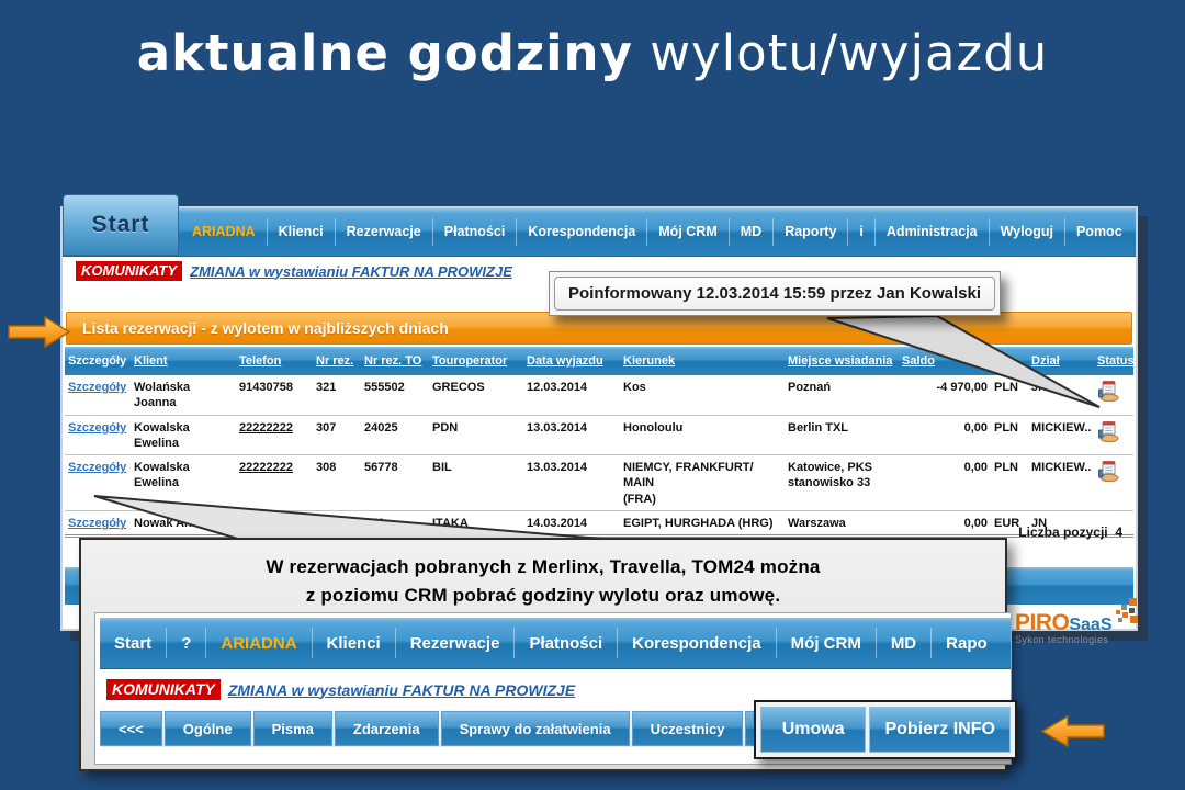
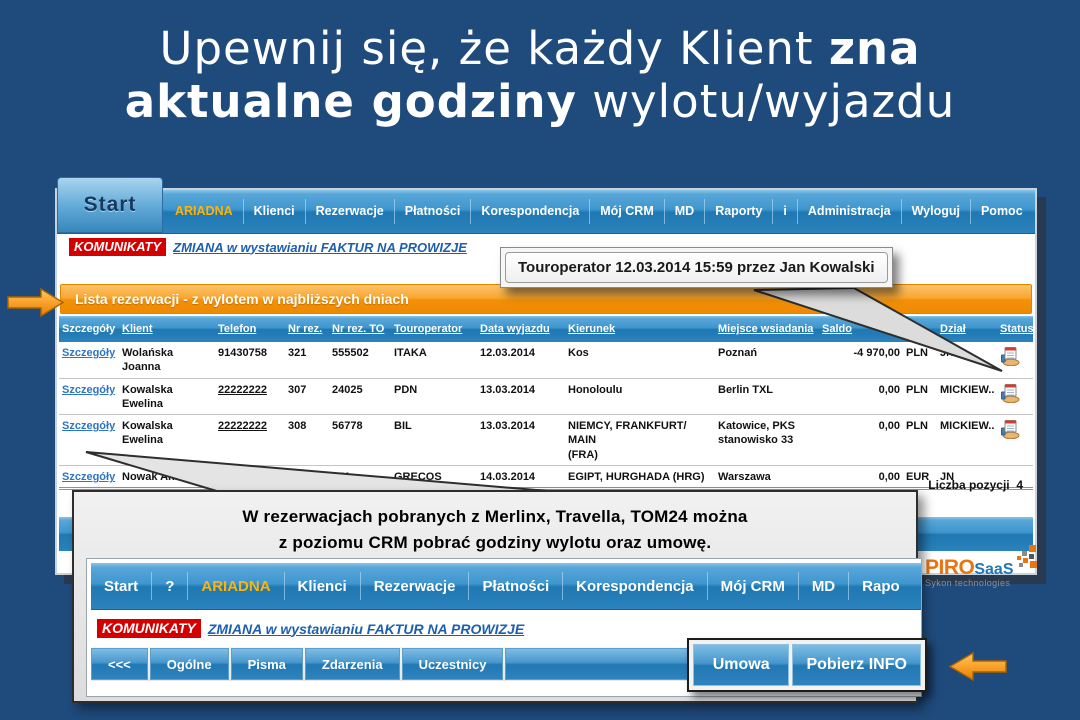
+ Upewnij się, że każdy Klient zna
  aktualne godziny wylotu/wyjazdu
  ARIADNA
  Klienci
  Rezerwacje
  Płatności
  Korespondencja
  Mój CRM
  MD
  Raporty
  i
  Administracja
  Wyloguj
  Pomoc
  Start
  KOMUNIKATY
  ZMIANA w wystawianiu FAKTUR NA PROWIZJE
  Lista rezerwacji - z wylotem w najbliższych dniach
  Szczegóły	Klient	Telefon	Nr rez.	Nr rez. TO	Touroperator	Data wyjazdu	Kierunek	Miejsce wsiadania	Saldo		Dział	Status
- Szczegóły	Wolańska Joanna	91430758	321	555502	GRECOS	12.03.2014	Kos	Poznań	-4 970,00	PLN	J
+ Szczegóły	Wolańska Joanna	91430758	321	555502	ITAKA	12.03.2014	Kos	Poznań	-4 970,00	PLN	J
  Szczegóły	KowalskaEwelina	22222222	307	24025	PDN	13.03.2014	Honoloulu	Berlin TXL	0,00	PLN	MICKIEW..
  Szczegóły	KowalskaEwelina	22222222	308	56778	BIL	13.03.2014	NIEMCY, FRANKFURT/ MAIN(FRA)	Katowice, PKSstanowisko 33	0,00	PLN	MICKIEW..
- Szczegóły	Nowak A				ITAKA	14.03.2014	EGIPT, HURGHADA (HRG)	Warszawa	0,00	EUR	JN
+ Szczegóły	Nowak A				GRECOS	14.03.2014	EGIPT, HURGHADA (HRG)	Warszawa	0,00	EUR	JN
  Liczba pozycji 4
  PIRO
  SaaS
  Sykon technologies
- Poinformowany 12.03.2014 15:59 przez Jan Kowalski
+ Touroperator 12.03.2014 15:59 przez Jan Kowalski
  W rezerwacjach pobranych z Merlinx, Travella, TOM24 można
  z poziomu CRM pobrać godziny wylotu oraz umowę.
  Start
  ?
  ARIADNA
  Klienci
  Rezerwacje
  Płatności
  Korespondencja
  Mój CRM
  MD
  Rapo
  KOMUNIKATY
  ZMIANA w wystawianiu FAKTUR NA PROWIZJE
  <<<
  Ogólne
  Pisma
  Zdarzenia
- Sprawy do załatwienia
  Uczestnicy
  Umowa
  Pobierz INFO
